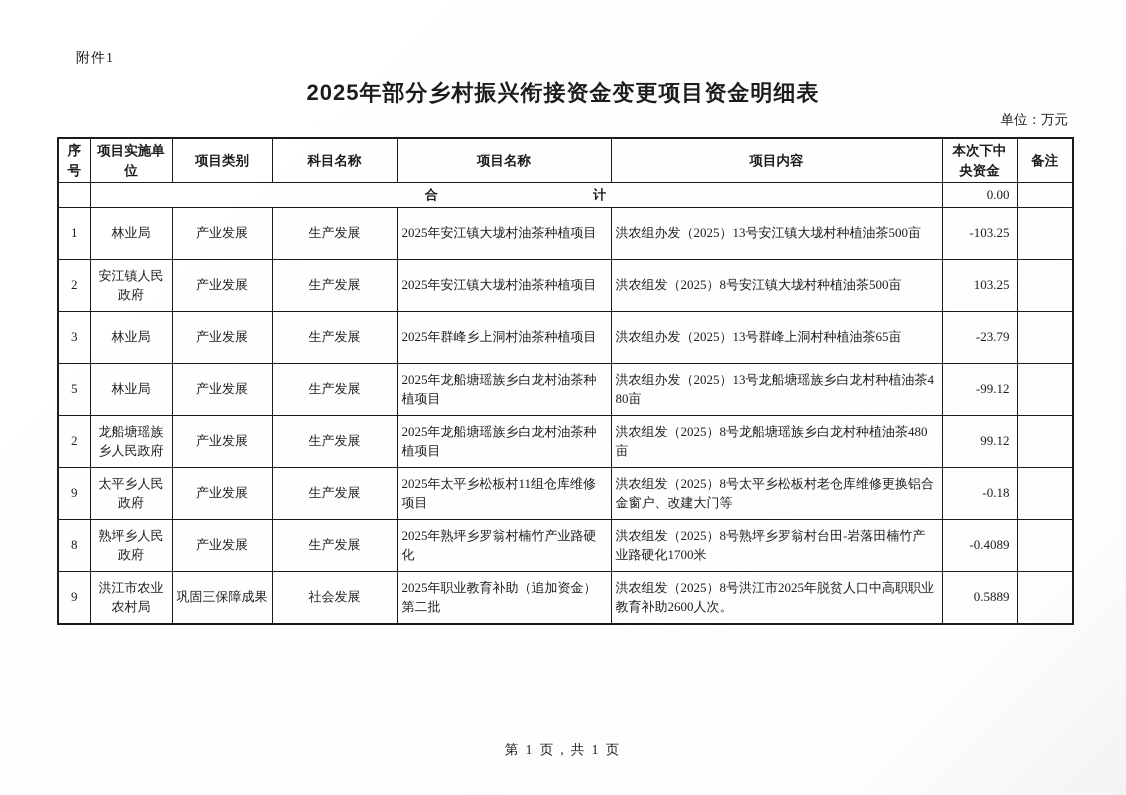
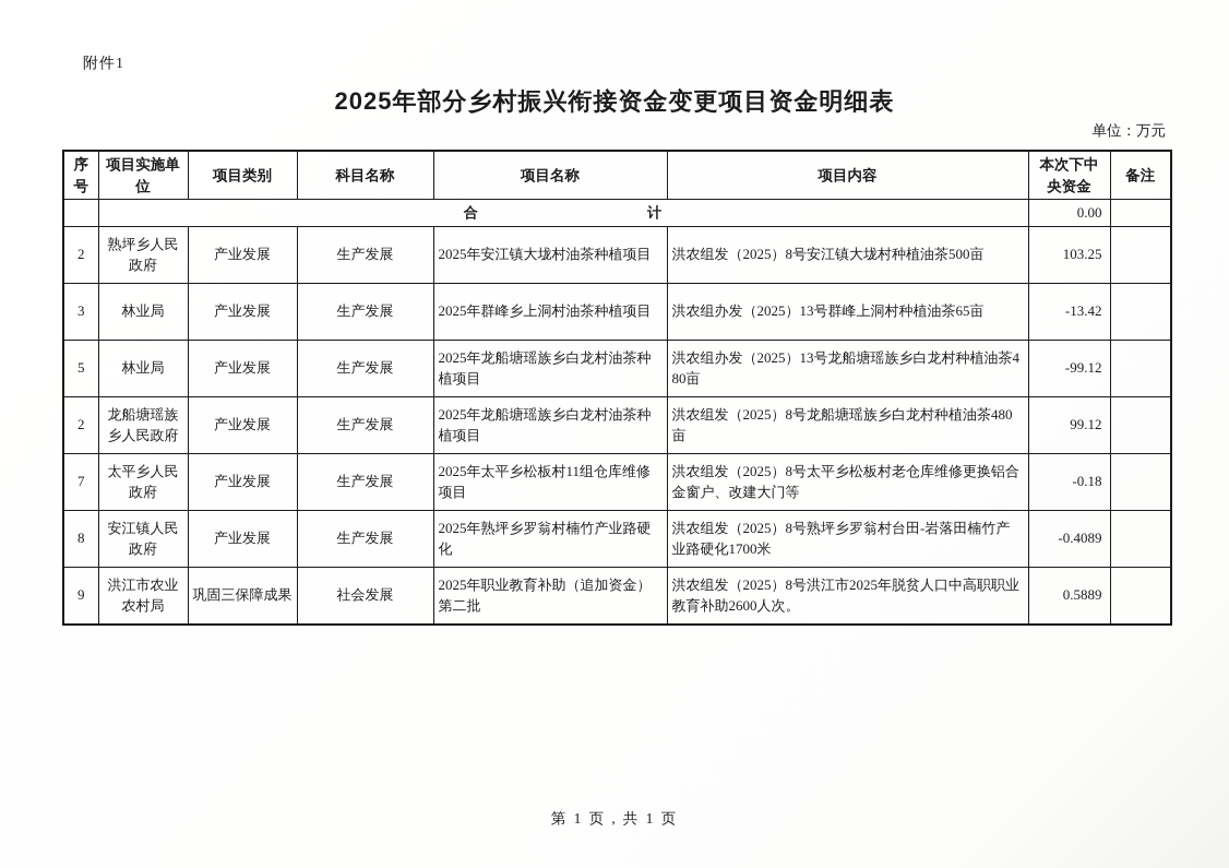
  附件1
  2025年部分乡村振兴衔接资金变更项目资金明细表
  单位：万元
  序号	项目实施单位	项目类别	科目名称	项目名称	项目内容	本次下中央资金	备注
  	合 计	0.00
- 1	林业局	产业发展	生产发展	2025年安江镇大垅村油茶种植项目	洪农组办发（2025）13号安江镇大垅村种植油茶500亩	-103.25
- 2	安江镇人民政府	产业发展	生产发展	2025年安江镇大垅村油茶种植项目	洪农组发（2025）8号安江镇大垅村种植油茶500亩	103.25
+ 2	熟坪乡人民政府	产业发展	生产发展	2025年安江镇大垅村油茶种植项目	洪农组发（2025）8号安江镇大垅村种植油茶500亩	103.25
- 3	林业局	产业发展	生产发展	2025年群峰乡上洞村油茶种植项目	洪农组办发（2025）13号群峰上洞村种植油茶65亩	-23.79
+ 3	林业局	产业发展	生产发展	2025年群峰乡上洞村油茶种植项目	洪农组办发（2025）13号群峰上洞村种植油茶65亩	-13.42
  5	林业局	产业发展	生产发展	2025年龙船塘瑶族乡白龙村油茶种植项目	洪农组办发（2025）13号龙船塘瑶族乡白龙村种植油茶480亩	-99.12
  2	龙船塘瑶族乡人民政府	产业发展	生产发展	2025年龙船塘瑶族乡白龙村油茶种植项目	洪农组发（2025）8号龙船塘瑶族乡白龙村种植油茶480亩	99.12
- 9	太平乡人民政府	产业发展	生产发展	2025年太平乡松板村11组仓库维修项目	洪农组发（2025）8号太平乡松板村老仓库维修更换铝合金窗户、改建大门等	-0.18
+ 7	太平乡人民政府	产业发展	生产发展	2025年太平乡松板村11组仓库维修项目	洪农组发（2025）8号太平乡松板村老仓库维修更换铝合金窗户、改建大门等	-0.18
- 8	熟坪乡人民政府	产业发展	生产发展	2025年熟坪乡罗翁村楠竹产业路硬化	洪农组发（2025）8号熟坪乡罗翁村台田-岩落田楠竹产业路硬化1700米	-0.4089
+ 8	安江镇人民政府	产业发展	生产发展	2025年熟坪乡罗翁村楠竹产业路硬化	洪农组发（2025）8号熟坪乡罗翁村台田-岩落田楠竹产业路硬化1700米	-0.4089
  9	洪江市农业农村局	巩固三保障成果	社会发展	2025年职业教育补助（追加资金）第二批	洪农组发（2025）8号洪江市2025年脱贫人口中高职职业教育补助2600人次。	0.5889
  第 1 页，共 1 页
